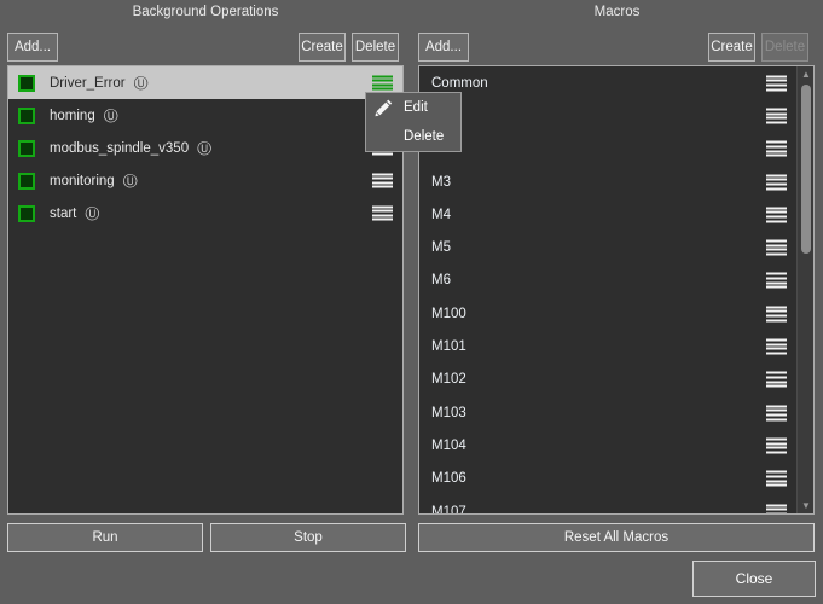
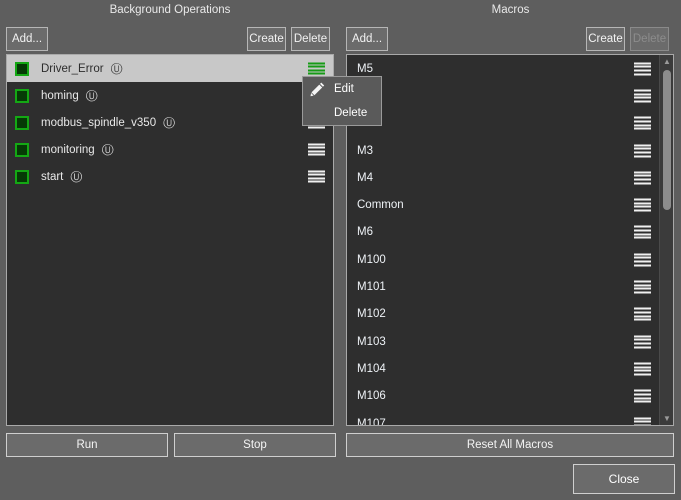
  Background Operations
  Macros
  Add...
  Create
  Delete
  Add...
  Create
  Delete
  Driver_Error
  Ⓤ
  homing
  Ⓤ
  modbus_spindle_v350
  Ⓤ
  monitoring
  Ⓤ
  start
  Ⓤ
- Common
+ M5
  M3
  M4
- M5
+ Common
  M6
  M100
  M101
  M102
  M103
  M104
  M106
  M107
  ▲
  ▼
  Run
  Stop
  Reset All Macros
  Close
  Edit
  Delete
